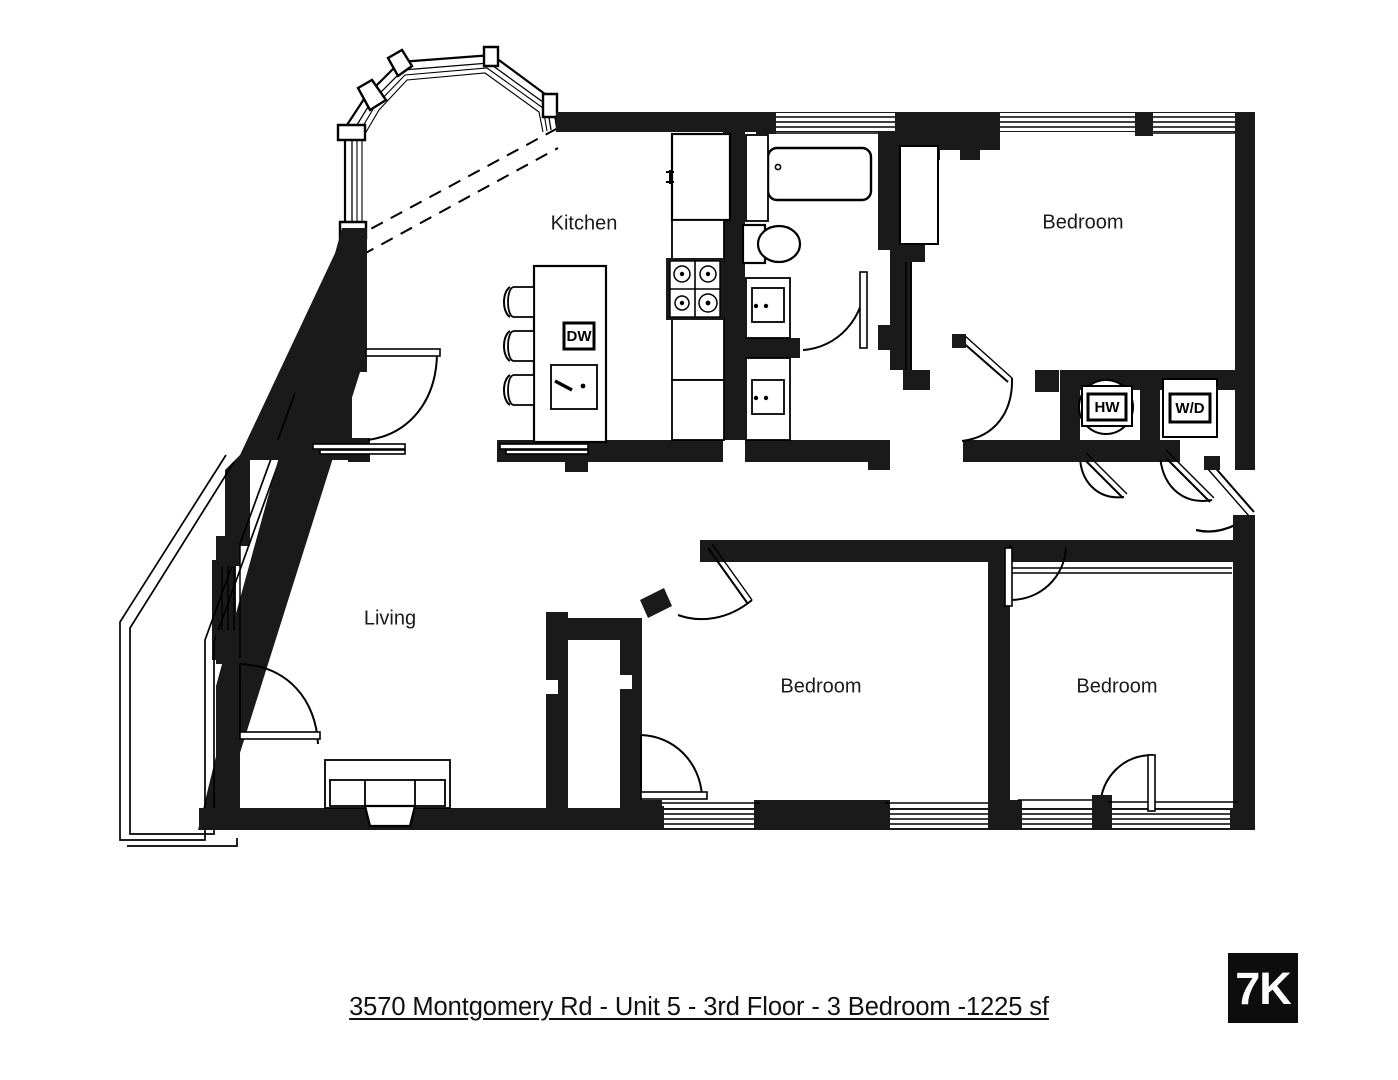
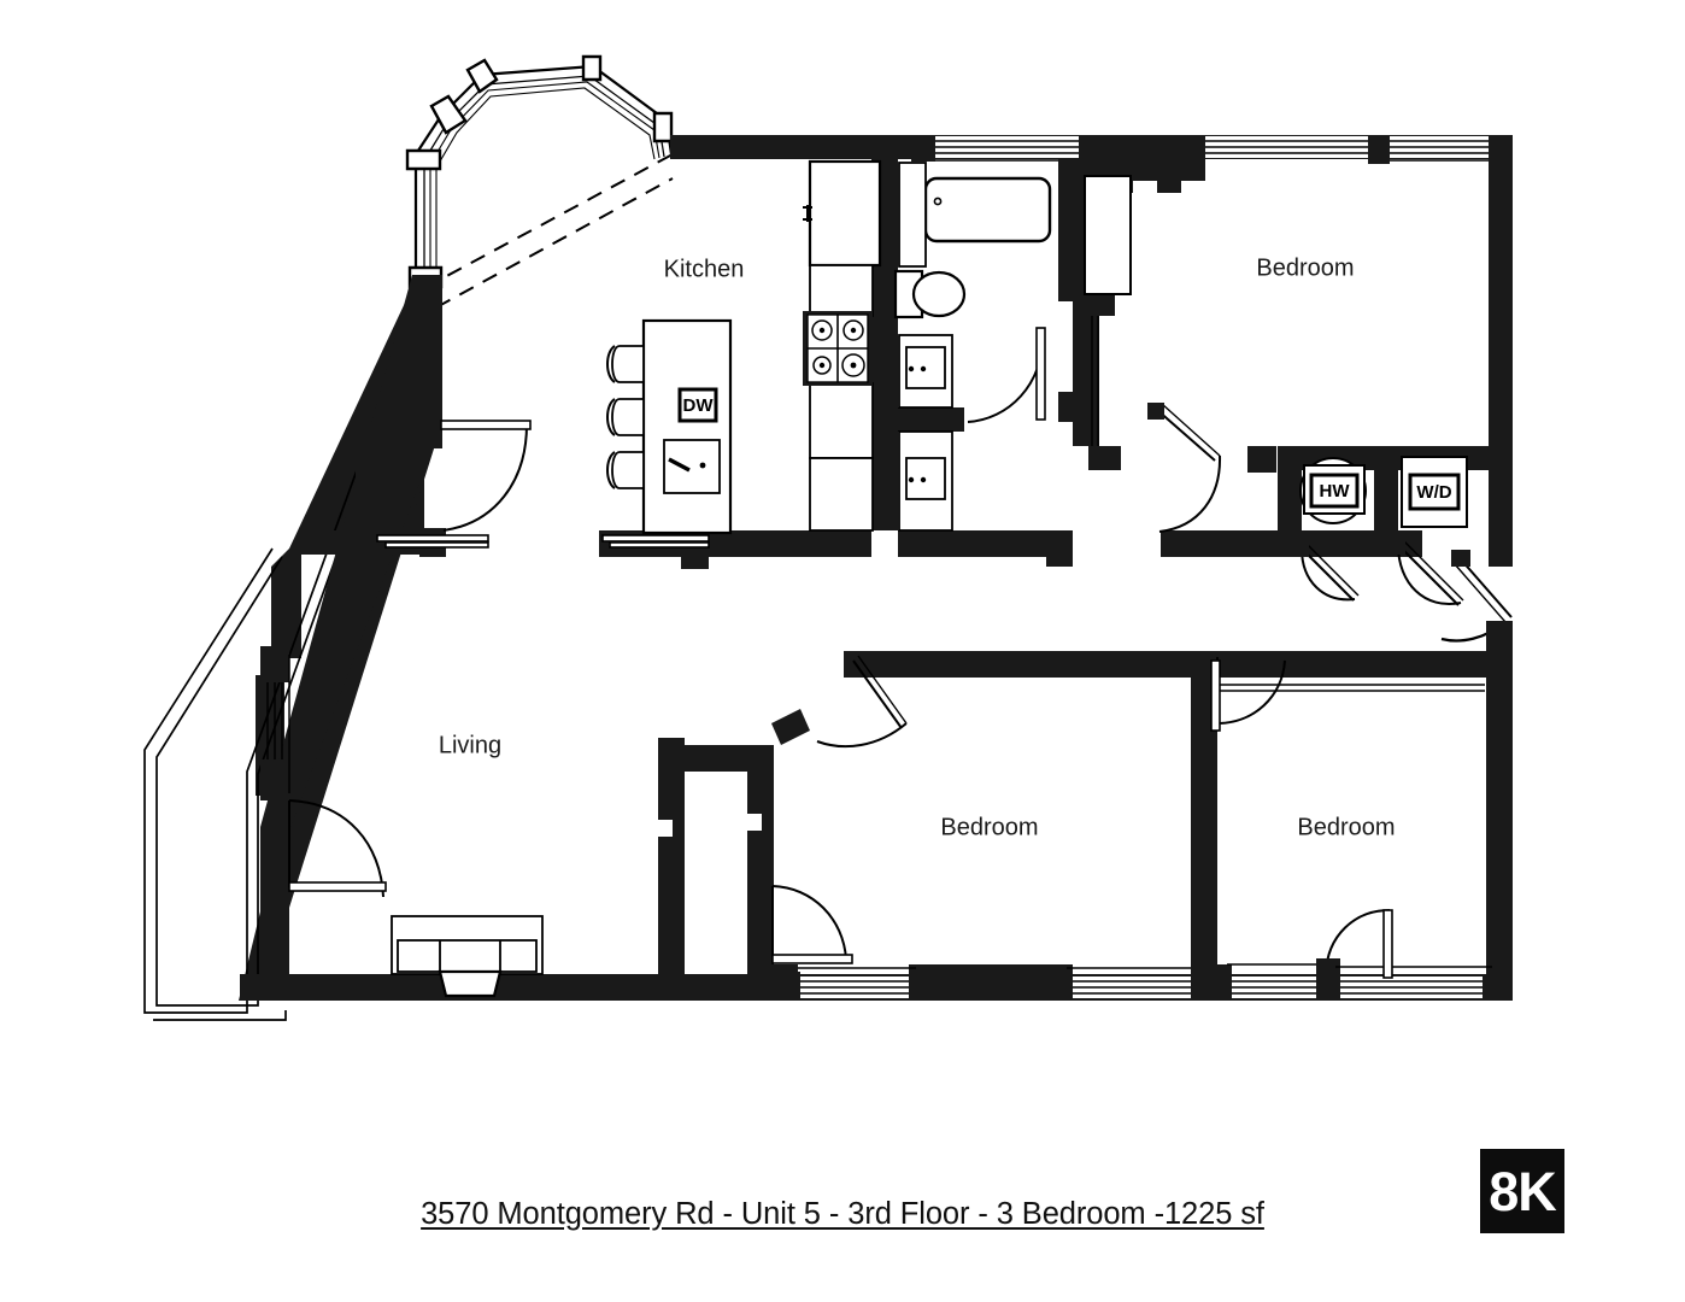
  Kitchen
  Living
  Bedroom
  Bedroom
  Bedroom
  DW
  HW
  W/D
  3570 Montgomery Rd - Unit 5 - 3rd Floor - 3 Bedroom -1225 sf
- 7K
+ 8K
